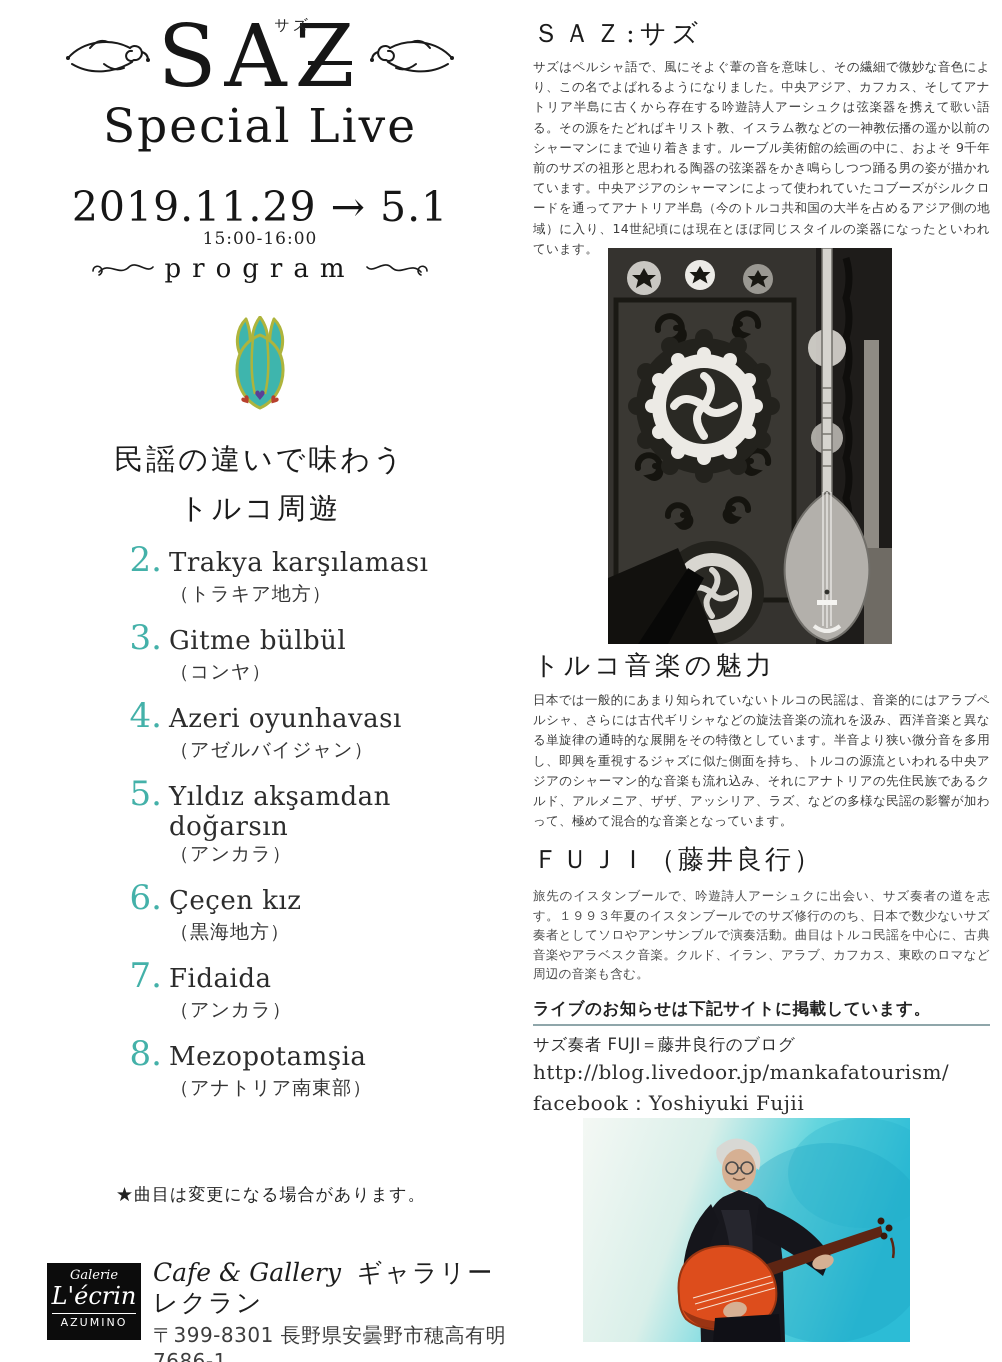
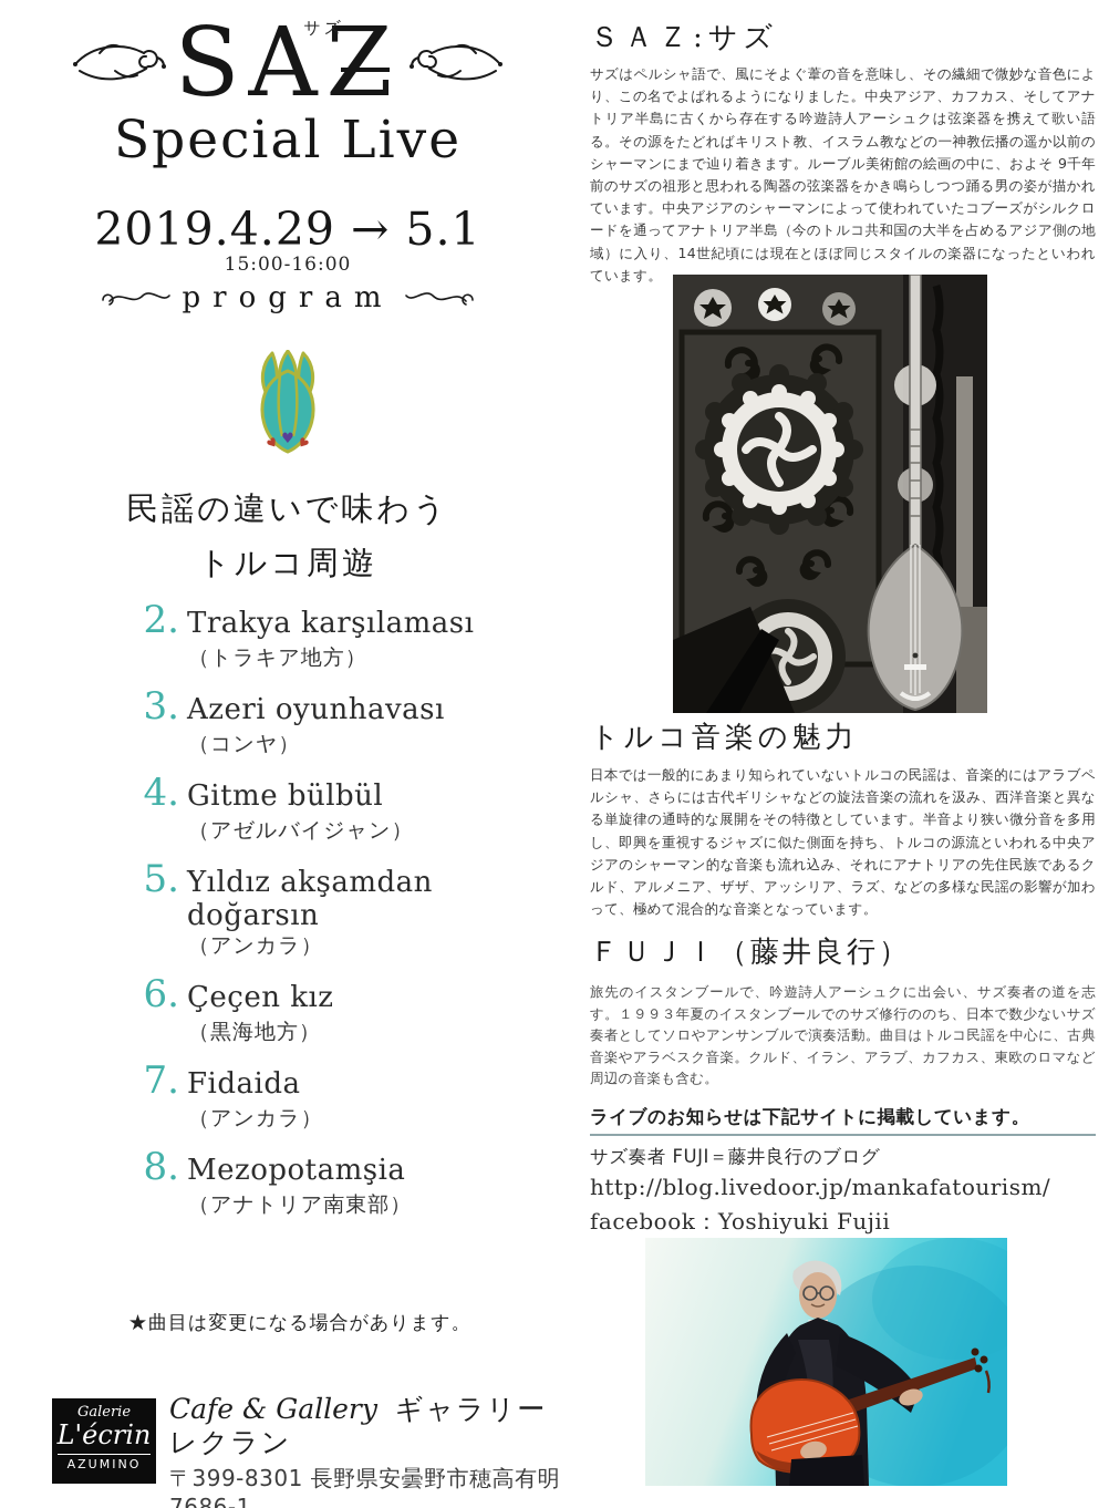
  SAZ
  サズ
  Special Live
- 2019.11.29 → 5.1
+ 2019.4.29 → 5.1
  15:00-16:00
  program
  ♥
  民謡の違いで味わう
  トルコ周遊
  2.
  Trakya karşılaması
  （トラキア地方）
  3.
- Gitme bülbül
+ Azeri oyunhavası
  （コンヤ）
  4.
- Azeri oyunhavası
+ Gitme bülbül
  （アゼルバイジャン）
  5.
  Yıldız akşamdan doğarsın
  （アンカラ）
  6.
  Çeçen kız
  （黒海地方）
  7.
  Fidaida
  （アンカラ）
  8.
  Mezopotamşia
  （アナトリア南東部）
  ★曲目は変更になる場合があります。
  Galerie
  L'écrin
  AZUMINO
  Cafe & Gallery ギャラリーレクラン
  〒399-8301 長野県安曇野市穂高有明 7686-1
  ＳＡＺ:サズ
  サズはペルシャ語で、風にそよぐ葦の音を意味し、その繊細で微妙な音色により、この名でよばれるようになりました。中央アジア、カフカス、そしてアナトリア半島に古くから存在する吟遊詩人アーシュクは弦楽器を携えて歌い語る。その源をたどればキリスト教、イスラム教などの一神教伝播の遥か以前のシャーマンにまで辿り着きます。ルーブル美術館の絵画の中に、およそ 9千年前のサズの祖形と思われる陶器の弦楽器をかき鳴らしつつ踊る男の姿が描かれています。中央アジアのシャーマンによって使われていたコブーズがシルクロードを通ってアナトリア半島（今のトルコ共和国の大半を占めるアジア側の地域）に入り、14世紀頃には現在とほぼ同じスタイルの楽器になったといわれています。
  トルコ音楽の魅力
  日本では一般的にあまり知られていないトルコの民謡は、音楽的にはアラブペルシャ、さらには古代ギリシャなどの旋法音楽の流れを汲み、西洋音楽と異なる単旋律の通時的な展開をその特徴としています。半音より狭い微分音を多用し、即興を重視するジャズに似た側面を持ち、トルコの源流といわれる中央アジアのシャーマン的な音楽も流れ込み、それにアナトリアの先住民族であるクルド、アルメニア、ザザ、アッシリア、ラズ、などの多様な民謡の影響が加わって、極めて混合的な音楽となっています。
  ＦＵＪＩ（藤井良行）
  旅先のイスタンブールで、吟遊詩人アーシュクに出会い、サズ奏者の道を志す。１９９３年夏のイスタンブールでのサズ修行ののち、日本で数少ないサズ奏者としてソロやアンサンブルで演奏活動。曲目はトルコ民謡を中心に、古典音楽やアラベスク音楽。クルド、イラン、アラブ、カフカス、東欧のロマなど周辺の音楽も含む。
  ライブのお知らせは下記サイトに掲載しています。
  サズ奏者 FUJI＝藤井良行のブログ
  http://blog.livedoor.jp/mankafatourism/
  facebook：Yoshiyuki Fujii
